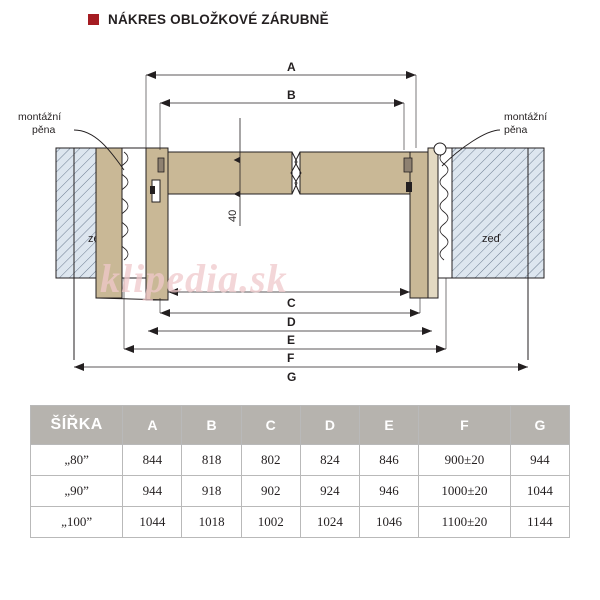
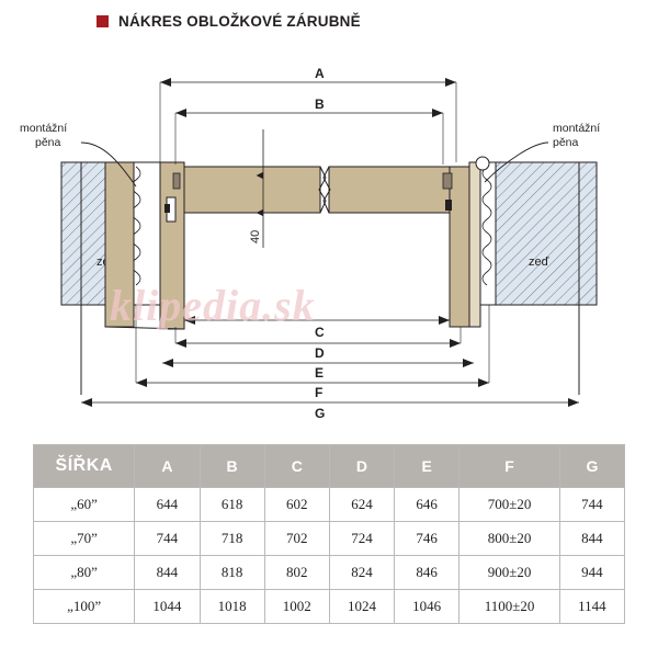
  NÁKRES OBLOŽKOVÉ ZÁRUBNĚ
  zeď
  montážní
  pěna
  montážní
  pěna
  A
  B
  C
  D
  E
  F
  G
  klipedia.sk
  ŠÍŘKA	A	B	C	D	E	F	G
+ „60”	644	618	602	624	646	700±20	744
+ „70”	744	718	702	724	746	800±20	844
  „80”	844	818	802	824	846	900±20	944
- „90”	944	918	902	924	946	1000±20	1044
  „100”	1044	1018	1002	1024	1046	1100±20	1144
